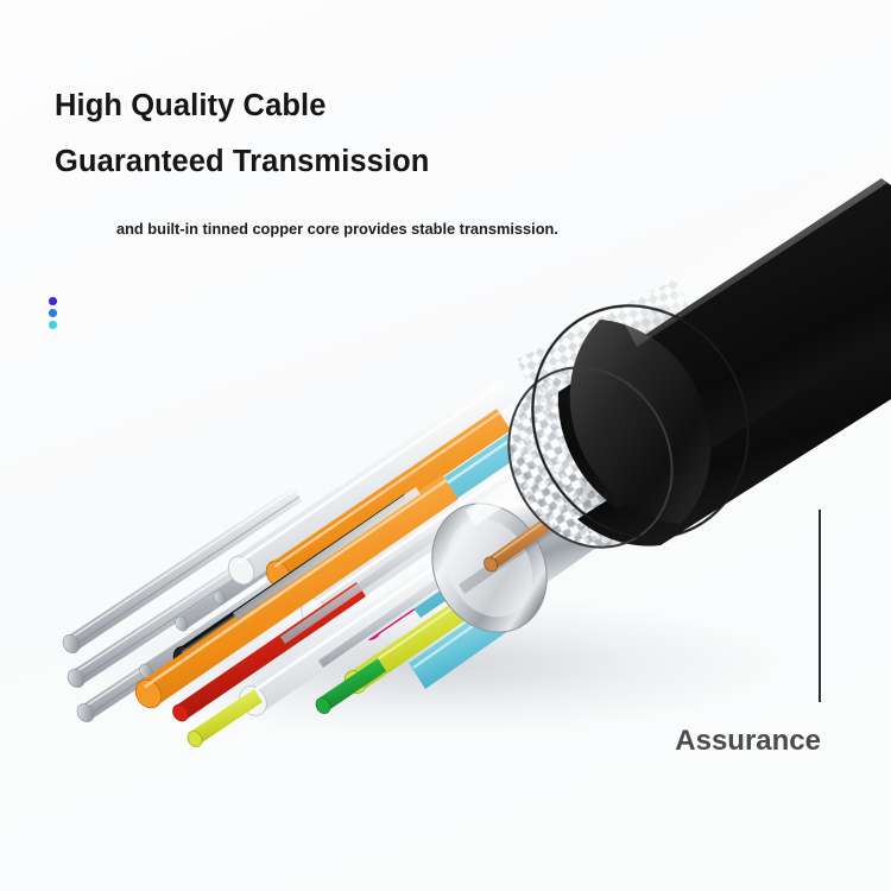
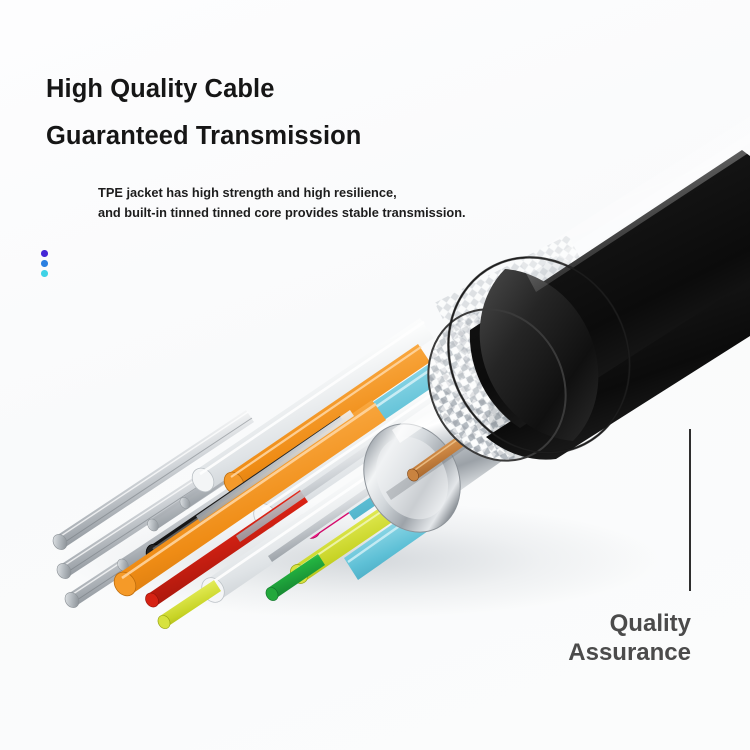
  High Quality Cable
  Guaranteed Transmission
+ TPE jacket has high strength and high resilience,
- and built-in tinned copper core provides stable transmission.
+ and built-in tinned tinned core provides stable transmission.
+ Quality
  Assurance
